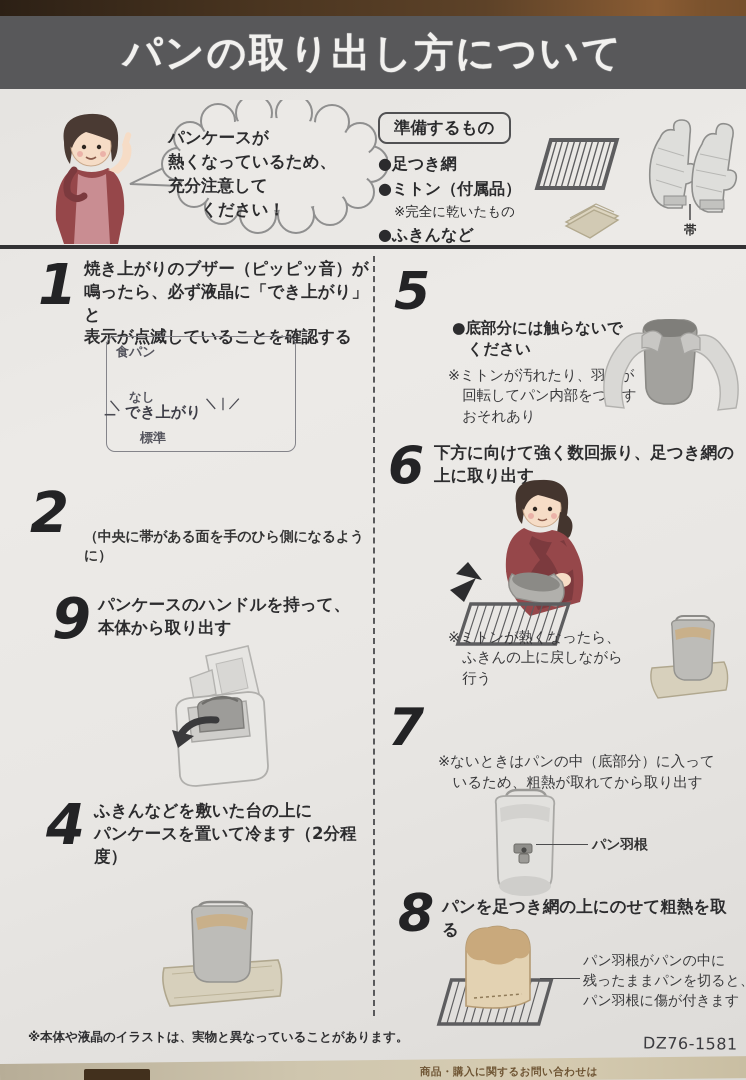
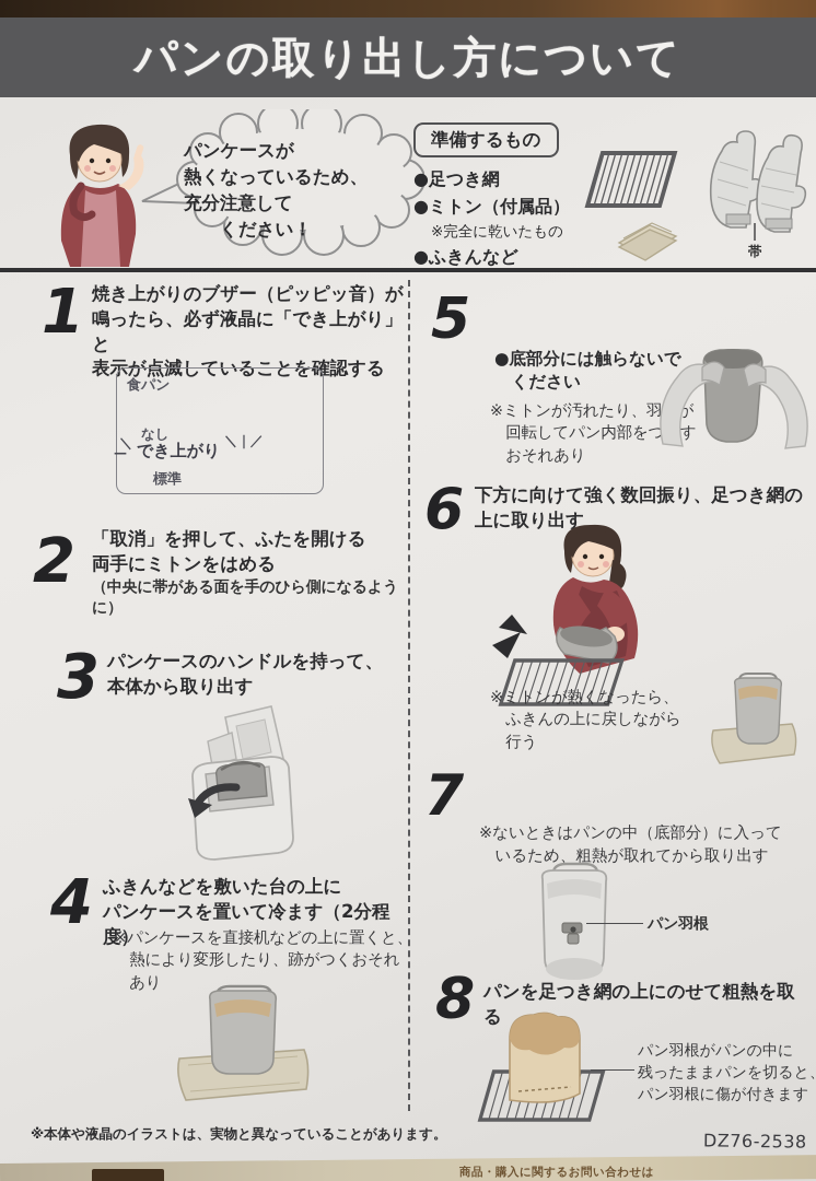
  パンの取り出し方について
  パンケースが
  熱くなっているため、
  充分注意して
  ください！
  準備するもの
  ●足つき網
  ●ミトン（付属品）
  ※完全に乾いたもの
  ●ふきんなど
  帯
  1
  焼き上がりのブザー（ピッピッ音）が
  鳴ったら、必ず液晶に「でき上がり」と
  表示が点滅していることを確認する
  食パン
  なし
  でき上がり
  標準
  ＼
  —
  ＼｜／
  2
+ 「取消」を押して、ふたを開ける
+ 両手にミトンをはめる
  （中央に帯がある面を手のひら側になるように）
- 9
+ 3
  パンケースのハンドルを持って、
  本体から取り出す
  4
  ふきんなどを敷いた台の上に
  パンケースを置いて冷ます（2分程度）
+ ※パンケースを直接机などの上に置くと、
+ 熱により変形したり、跡がつくおそれ
+ あり
  ※本体や液晶のイラストは、実物と異なっていることがあります。
  5
  ●底部分には触らないで
  ください
  ※ミトンが汚れたり、羽が
  回転してパン内部をつす
  おそれあり
  6
  下方に向けて強く数回振り、足つき網の
  上に取り出す
  ※ミトンが熱くなったら、
  ふきんの上に戻しながら
  行う
  7
  ※ないときはパンの中（底部分）に入って
  いるため、粗熱が取れてから取り出す
  パン羽根
  8
  パンを足つき網の上にのせて粗熱を取る
  パン羽根がパンの中に
  残ったままパンを切ると
  パン羽根に傷が付きます
- DZ76-1581
+ DZ76-2538
  商品・購入に関するお問い合わせは
